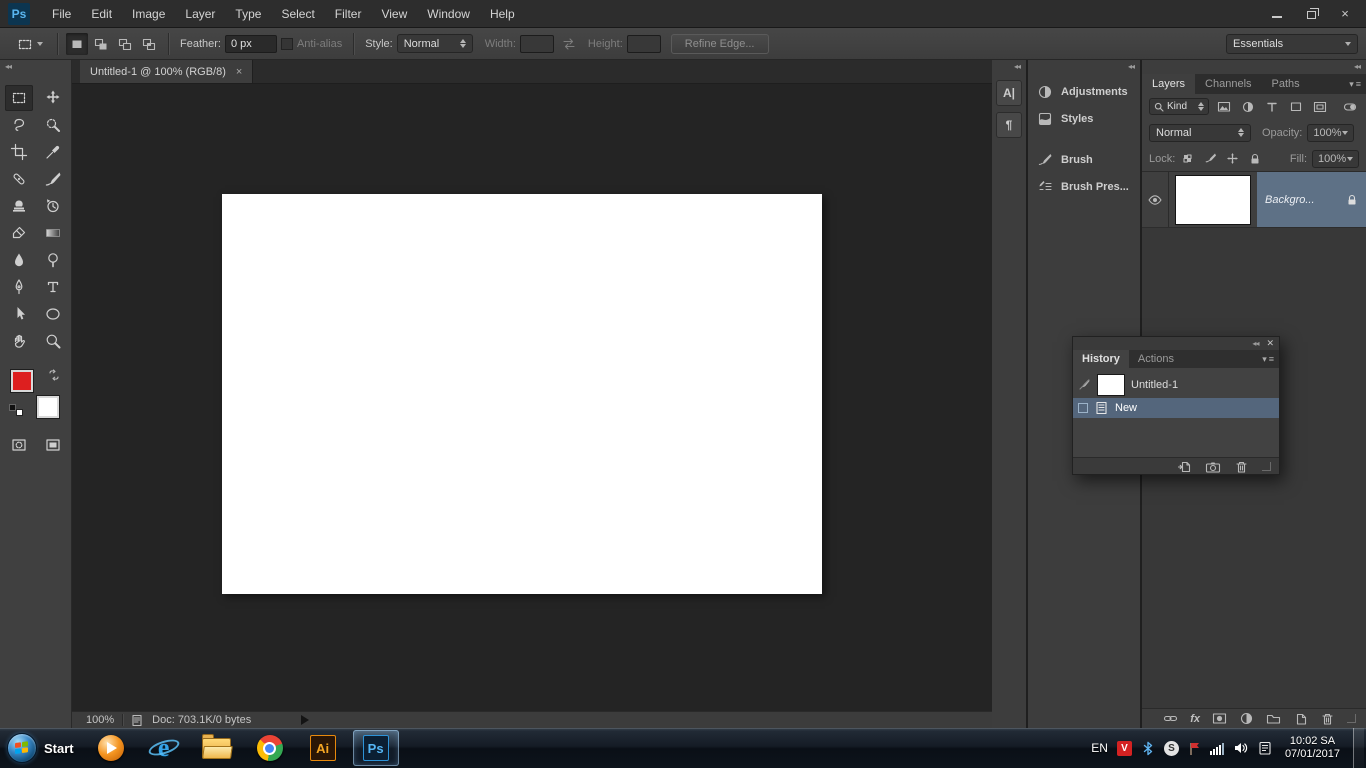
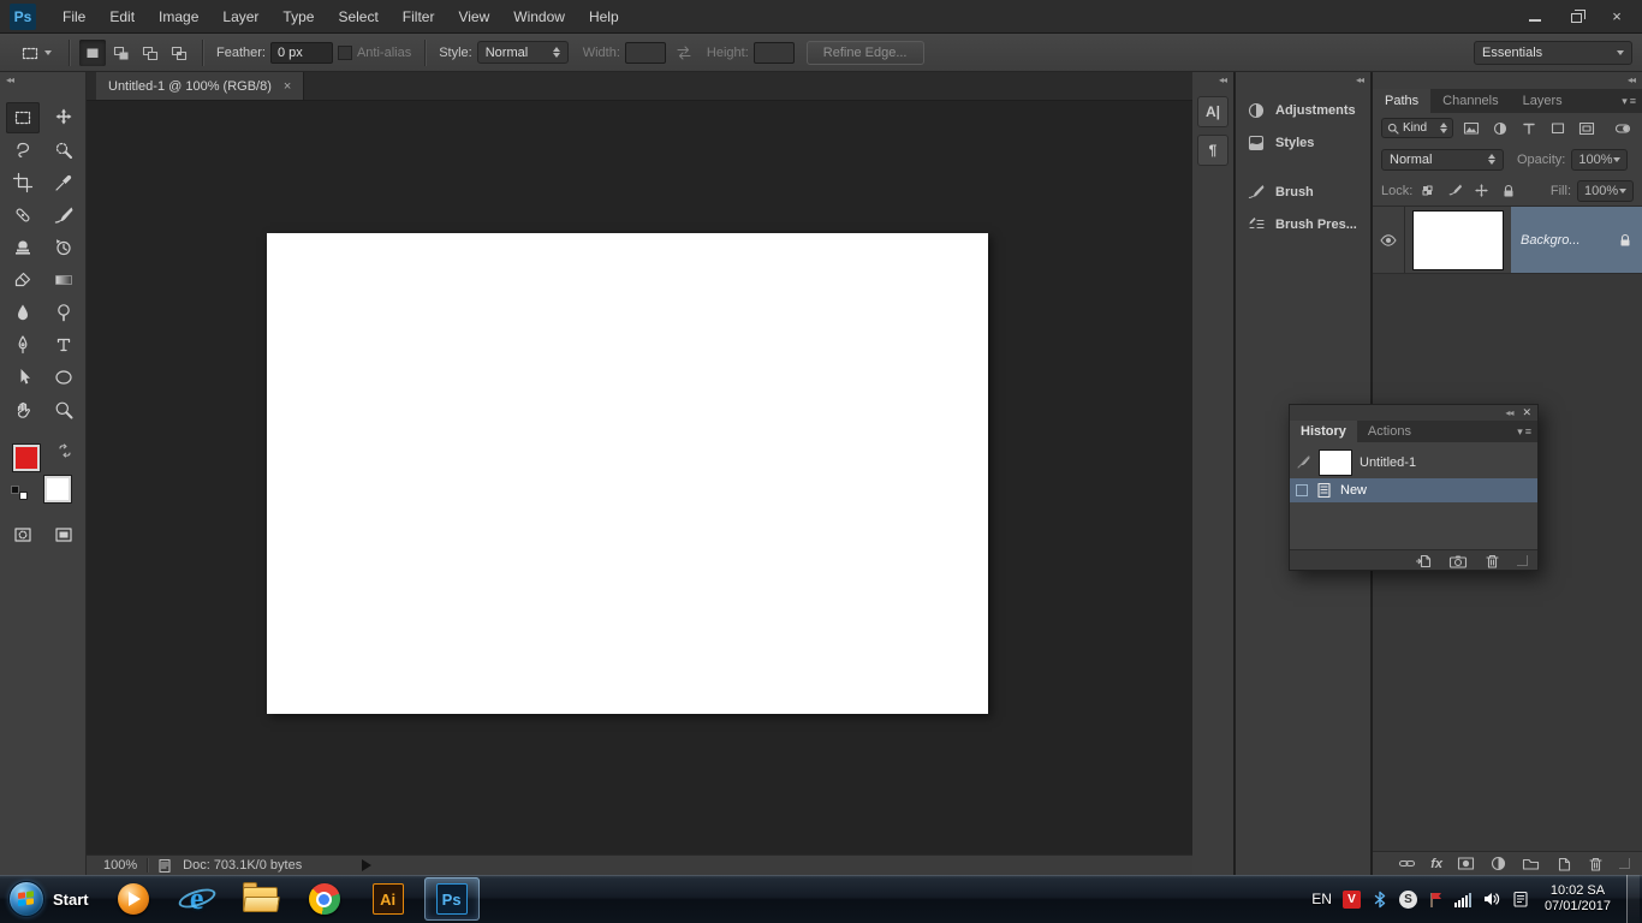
  Ps
  File
  Edit
  Image
  Layer
  Type
  Select
  Filter
  View
  Window
  Help
  ×
  Feather:
  0 px
  Anti-alias
  Style:
  Normal
  Width:
  Height:
  Refine Edge...
  Essentials
  ◂◂
  Untitled-1 @ 100% (RGB/8)
  ×
  100%
  Doc: 703.1K/0 bytes
  ◂◂
  A|
  ¶
  ◂◂
  Adjustments
  Styles
  Brush
  Brush Pres...
  ◂◂
- Layers
+ Paths
  Channels
- Paths
+ Layers
  ▾
  ≡
  Kind
  Normal
  Opacity:
  100%
  Lock:
  Fill:
  100%
  Backgro...
  fx
  ◂◂
  ✕
  History
  Actions
  ▾
  ≡
  Untitled-1
  New
  Start
  e
  Ai
  Ps
  EN
  V
  S
  10:02 SA
  07/01/2017
